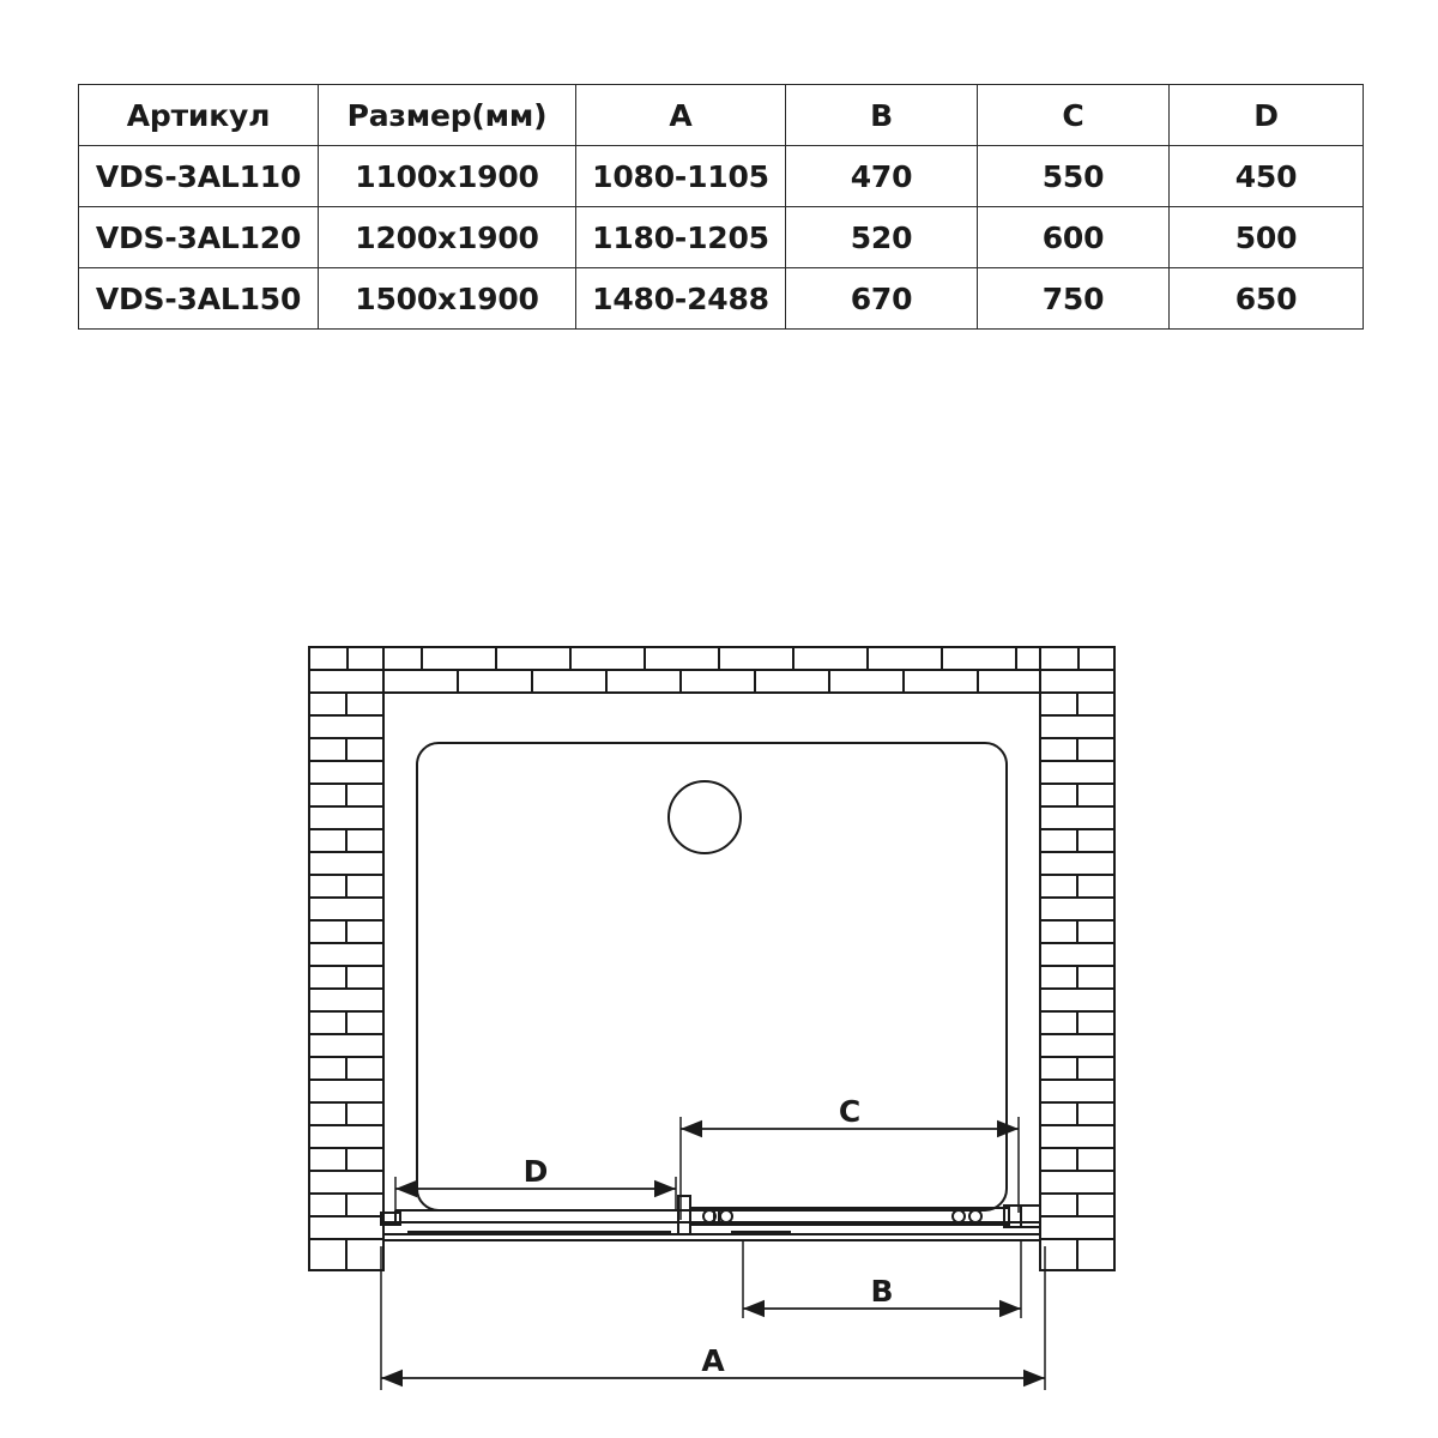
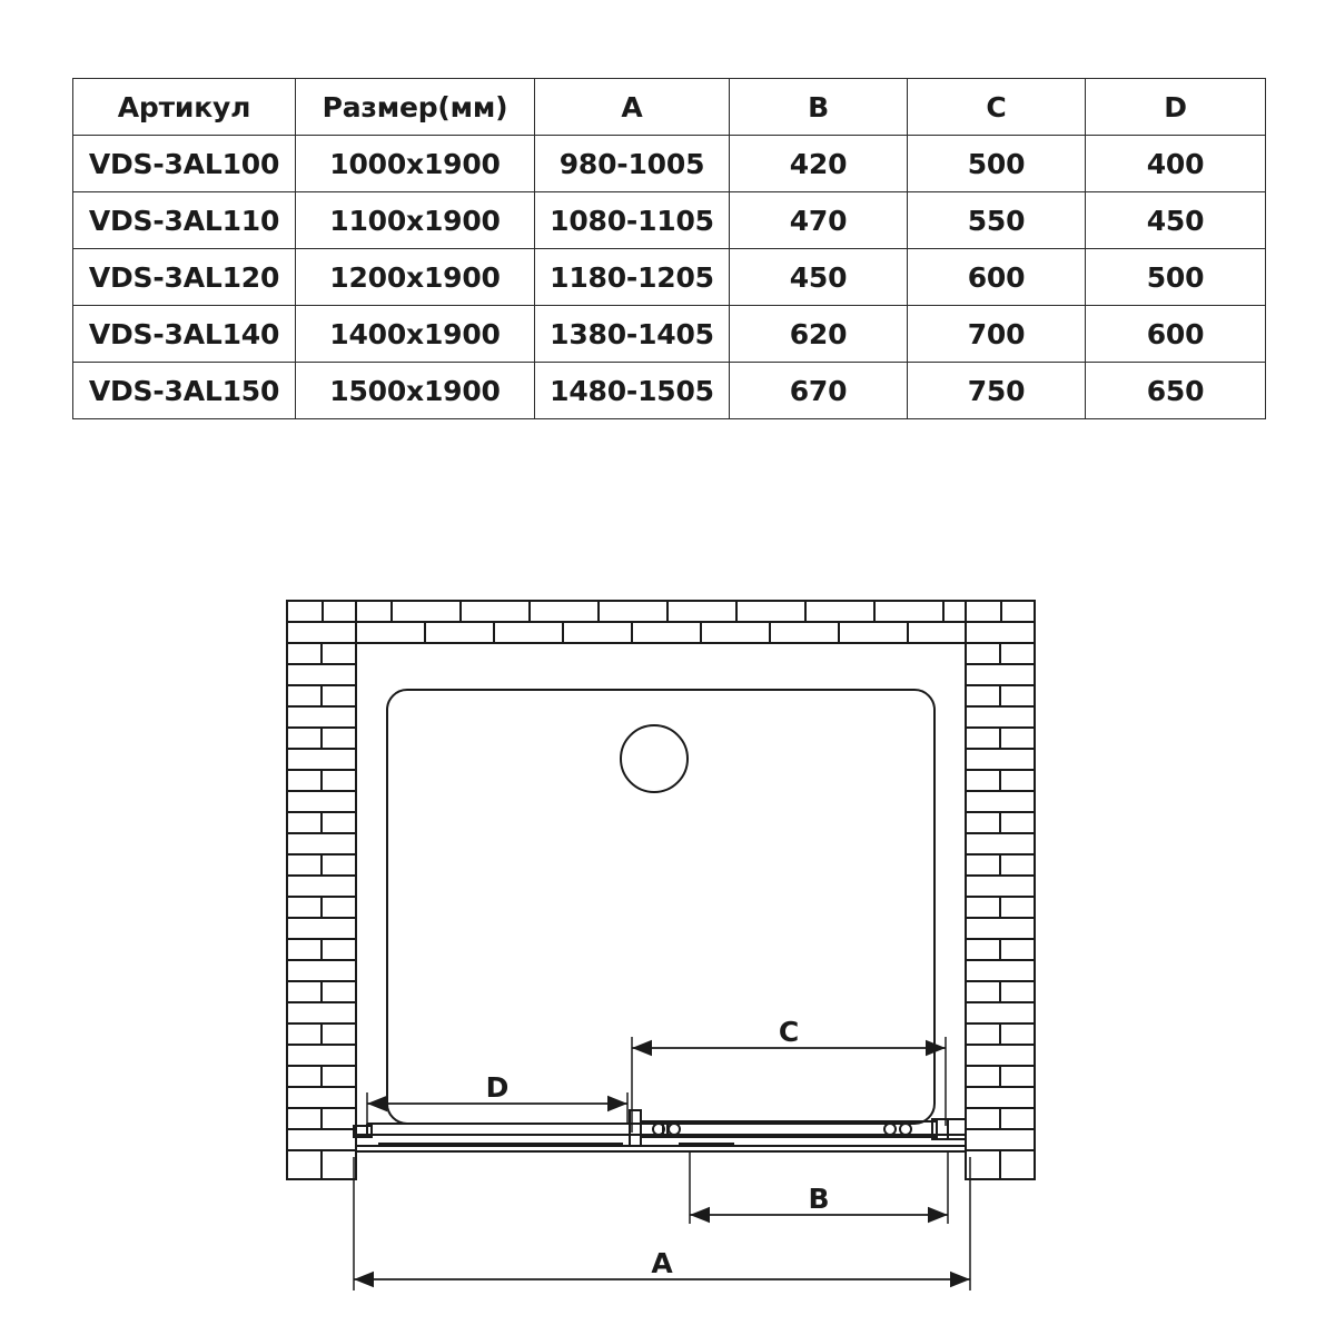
  Артикул	Размер(мм)	A	B	C	D
+ VDS-3AL100	1000x1900	980-1005	420	500	400
  VDS-3AL110	1100x1900	1080-1105	470	550	450
- VDS-3AL120	1200x1900	1180-1205	520	600	500
+ VDS-3AL120	1200x1900	1180-1205	450	600	500
+ VDS-3AL140	1400x1900	1380-1405	620	700	600
- VDS-3AL150	1500x1900	1480-2488	670	750	650
+ VDS-3AL150	1500x1900	1480-1505	670	750	650
  C
  D
  B
  A
